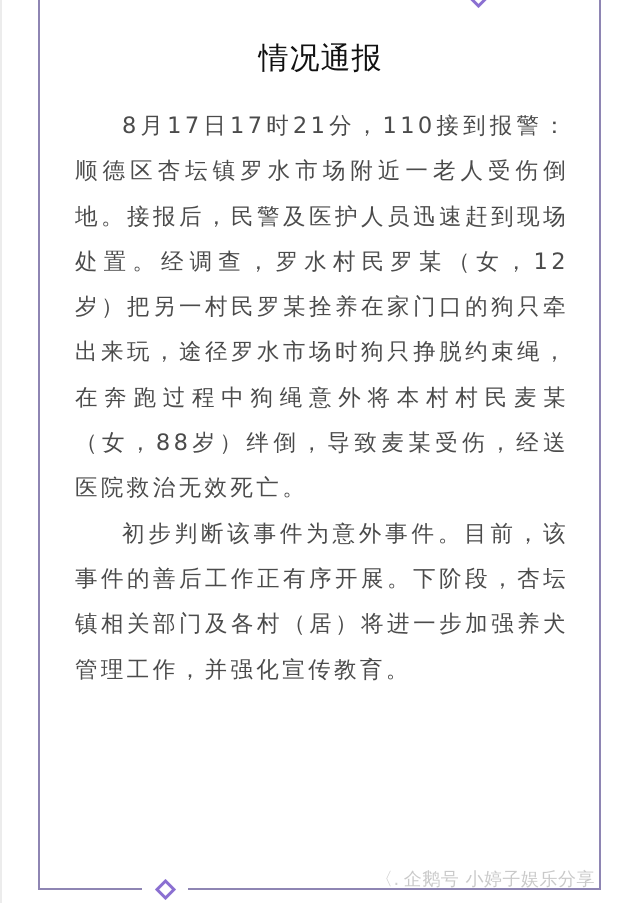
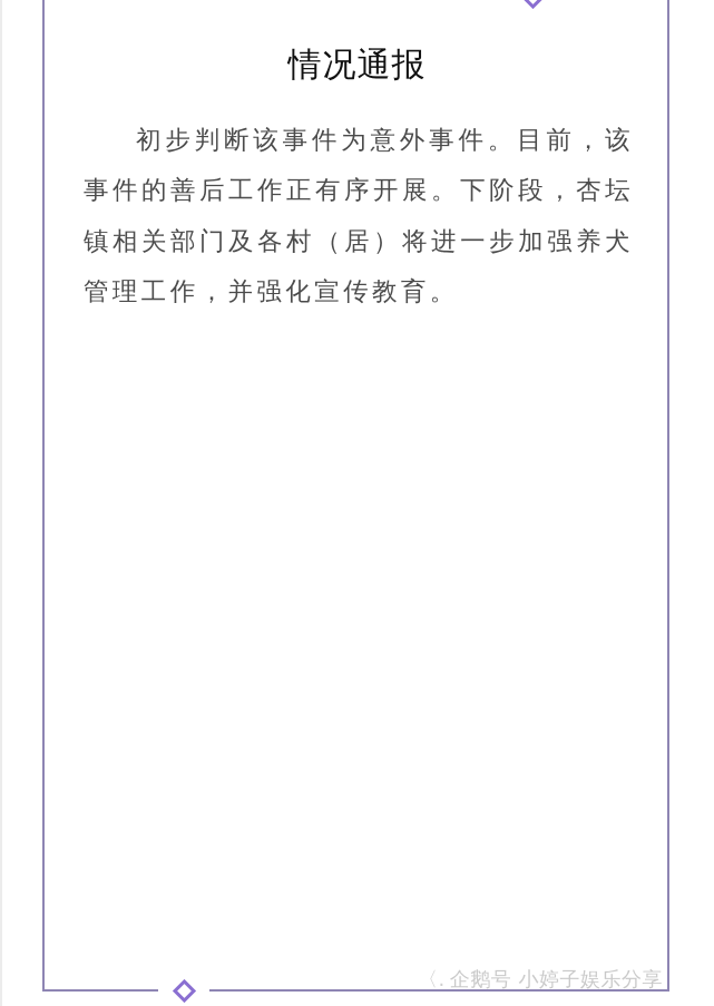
  情况通报
- 8月17日17时21分，110接到报警：顺德区杏坛镇罗水市场附近一老人受伤倒地。接报后，民警及医护人员迅速赶到现场处置。经调查，罗水村民罗某（女，12岁）把另一村民罗某拴养在家门口的狗只牵出来玩，途径罗水市场时狗只挣脱约束绳，在奔跑过程中狗绳意外将本村村民麦某（女，88岁）绊倒，导致麦某受伤，经送医院救治无效死亡。
  初步判断该事件为意外事件。目前，该事件的善后工作正有序开展。下阶段，杏坛镇相关部门及各村（居）将进一步加强养犬管理工作，并强化宣传教育。
  〈. 企鹅号 小婷子娱乐分享
